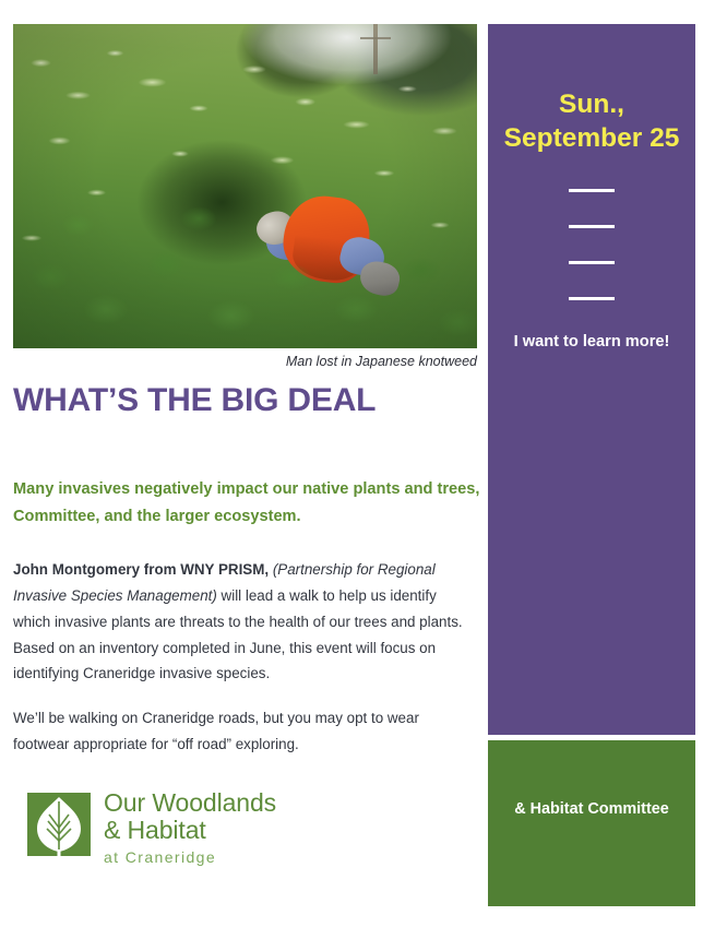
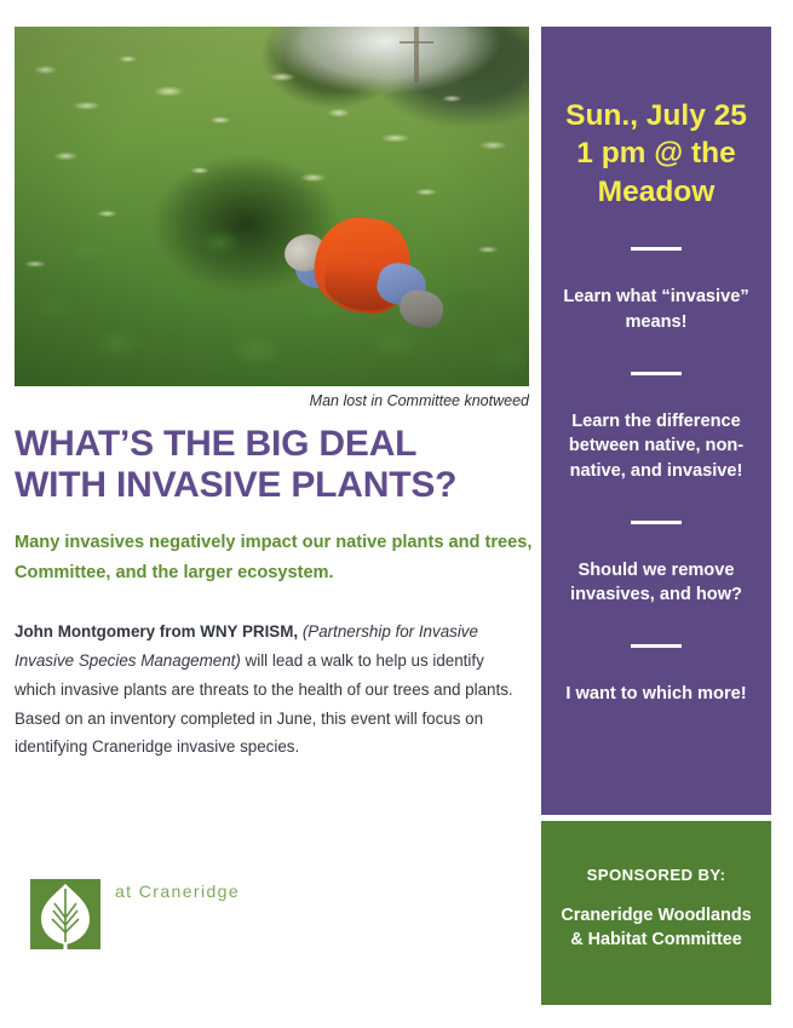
- Man lost in Japanese knotweed
+ Man lost in Committee knotweed
  WHAT’S THE BIG DEAL
+ WITH INVASIVE PLANTS?
  Many invasives negatively impact our native plants and trees, Committee, and the larger ecosystem.
- John Montgomery from WNY PRISM, (Partnership for Regional Invasive Species Management) will lead a walk to help us identify which invasive plants are threats to the health of our trees and plants. Based on an inventory completed in June, this event will focus on identifying Craneridge invasive species.
+ John Montgomery from WNY PRISM, (Partnership for Invasive Invasive Species Management) will lead a walk to help us identify which invasive plants are threats to the health of our trees and plants. Based on an inventory completed in June, this event will focus on identifying Craneridge invasive species.
- We’ll be walking on Craneridge roads, but you may opt to wear footwear appropriate for “off road” exploring.
- Our Woodlands
- & Habitat
  at Craneridge
- Sun., September 25
+ Sun., July 25
+ 1 pm @ the
+ Meadow
+ Learn what “invasive” means!
+ Learn the difference between native, non-native, and invasive!
+ Should we remove invasives, and how?
- I want to learn more!
+ I want to which more!
+ SPONSORED BY:
+ Craneridge Woodlands
  & Habitat Committee
